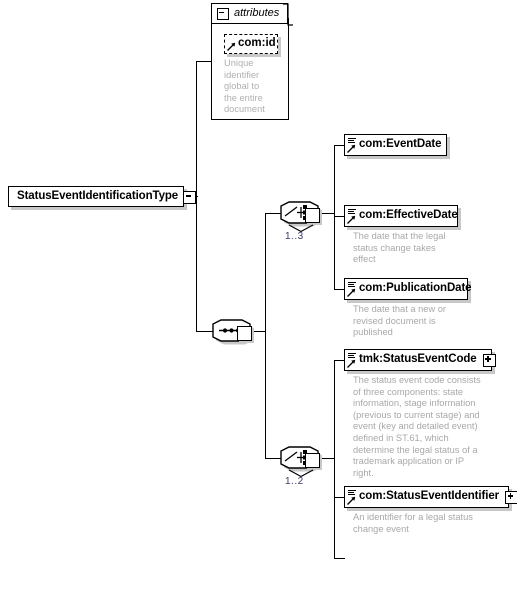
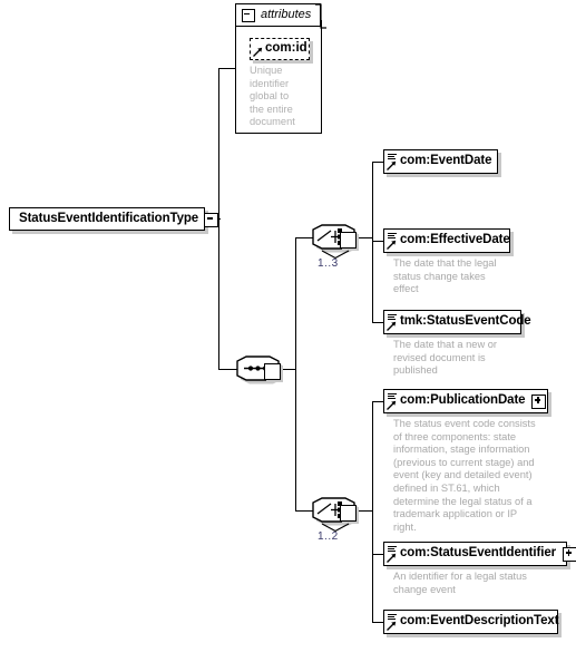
  StatusEventIdentificationType
  attributes
  com:id
  Unique
  identifier
  global to
  the entire
  document
  1..3
  1..2
  com:EventDate
  com:EffectiveDate
  The date that the legal
  status change takes
  effect
- com:PublicationDate
+ tmk:StatusEventCode
  The date that a new or
  revised document is
  published
- tmk:StatusEventCode
+ com:PublicationDate
  The status event code consists
  of three components: state
  information, stage information
  (previous to current stage) and
  event (key and detailed event)
  defined in ST.61, which
  determine the legal status of a
  trademark application or IP
  right.
  com:StatusEventIdentifier
  An identifier for a legal status
  change event
+ com:EventDescriptionText
